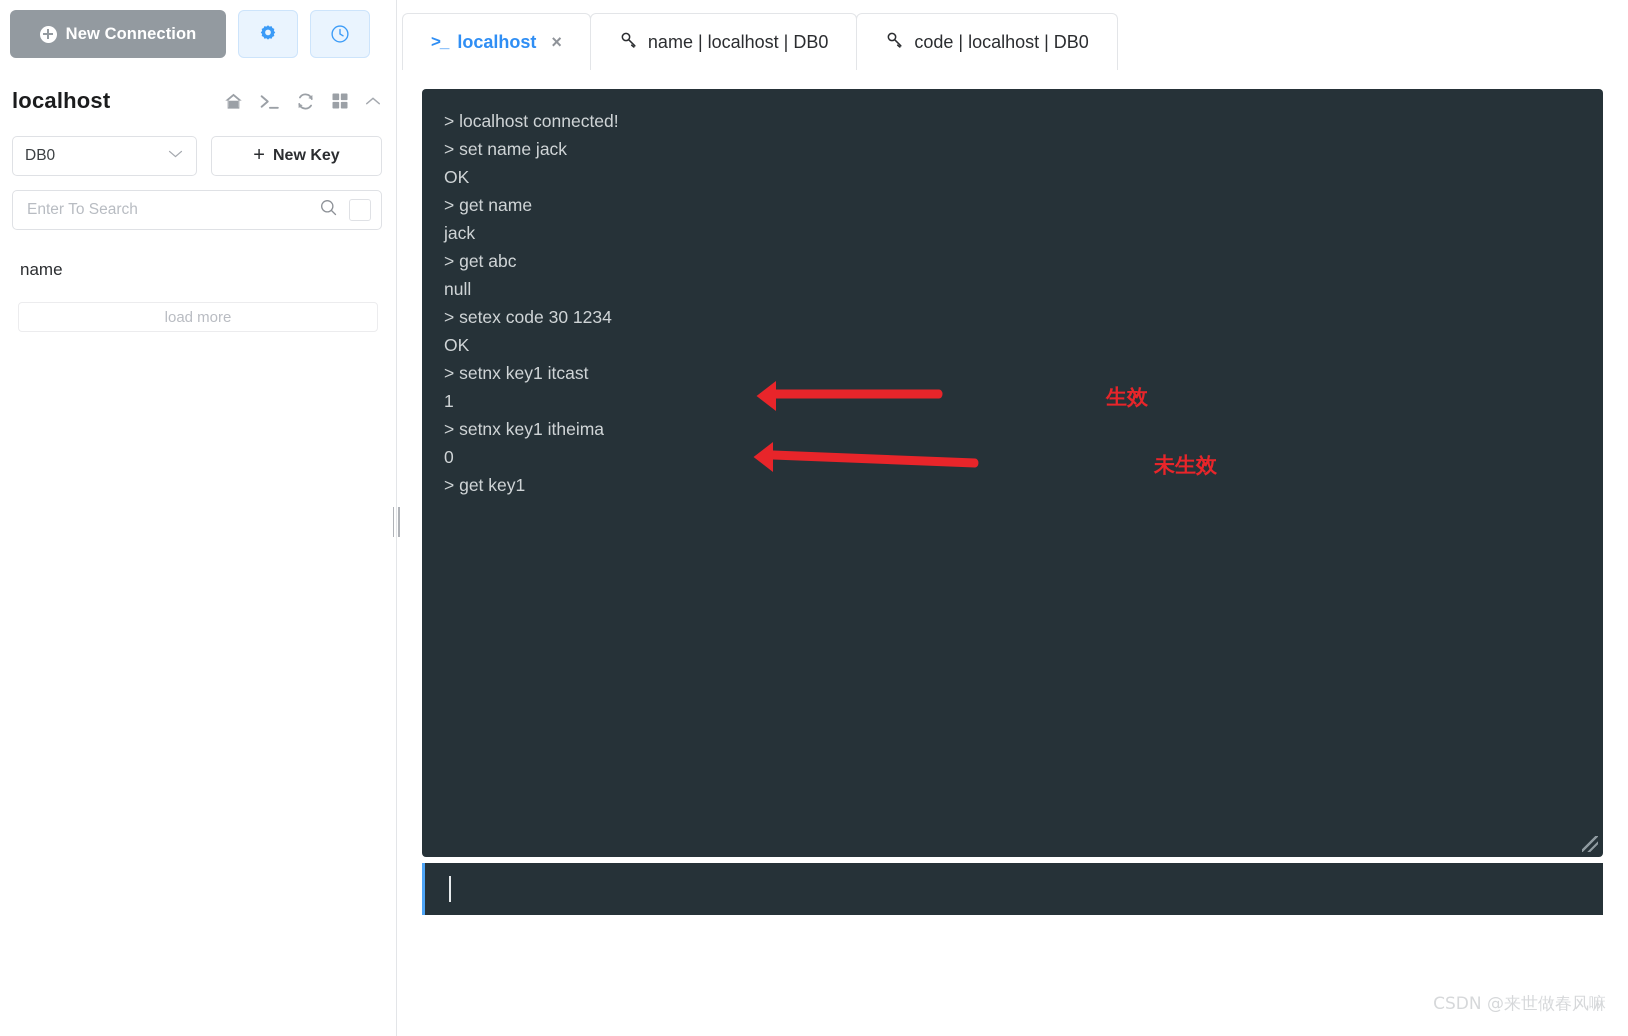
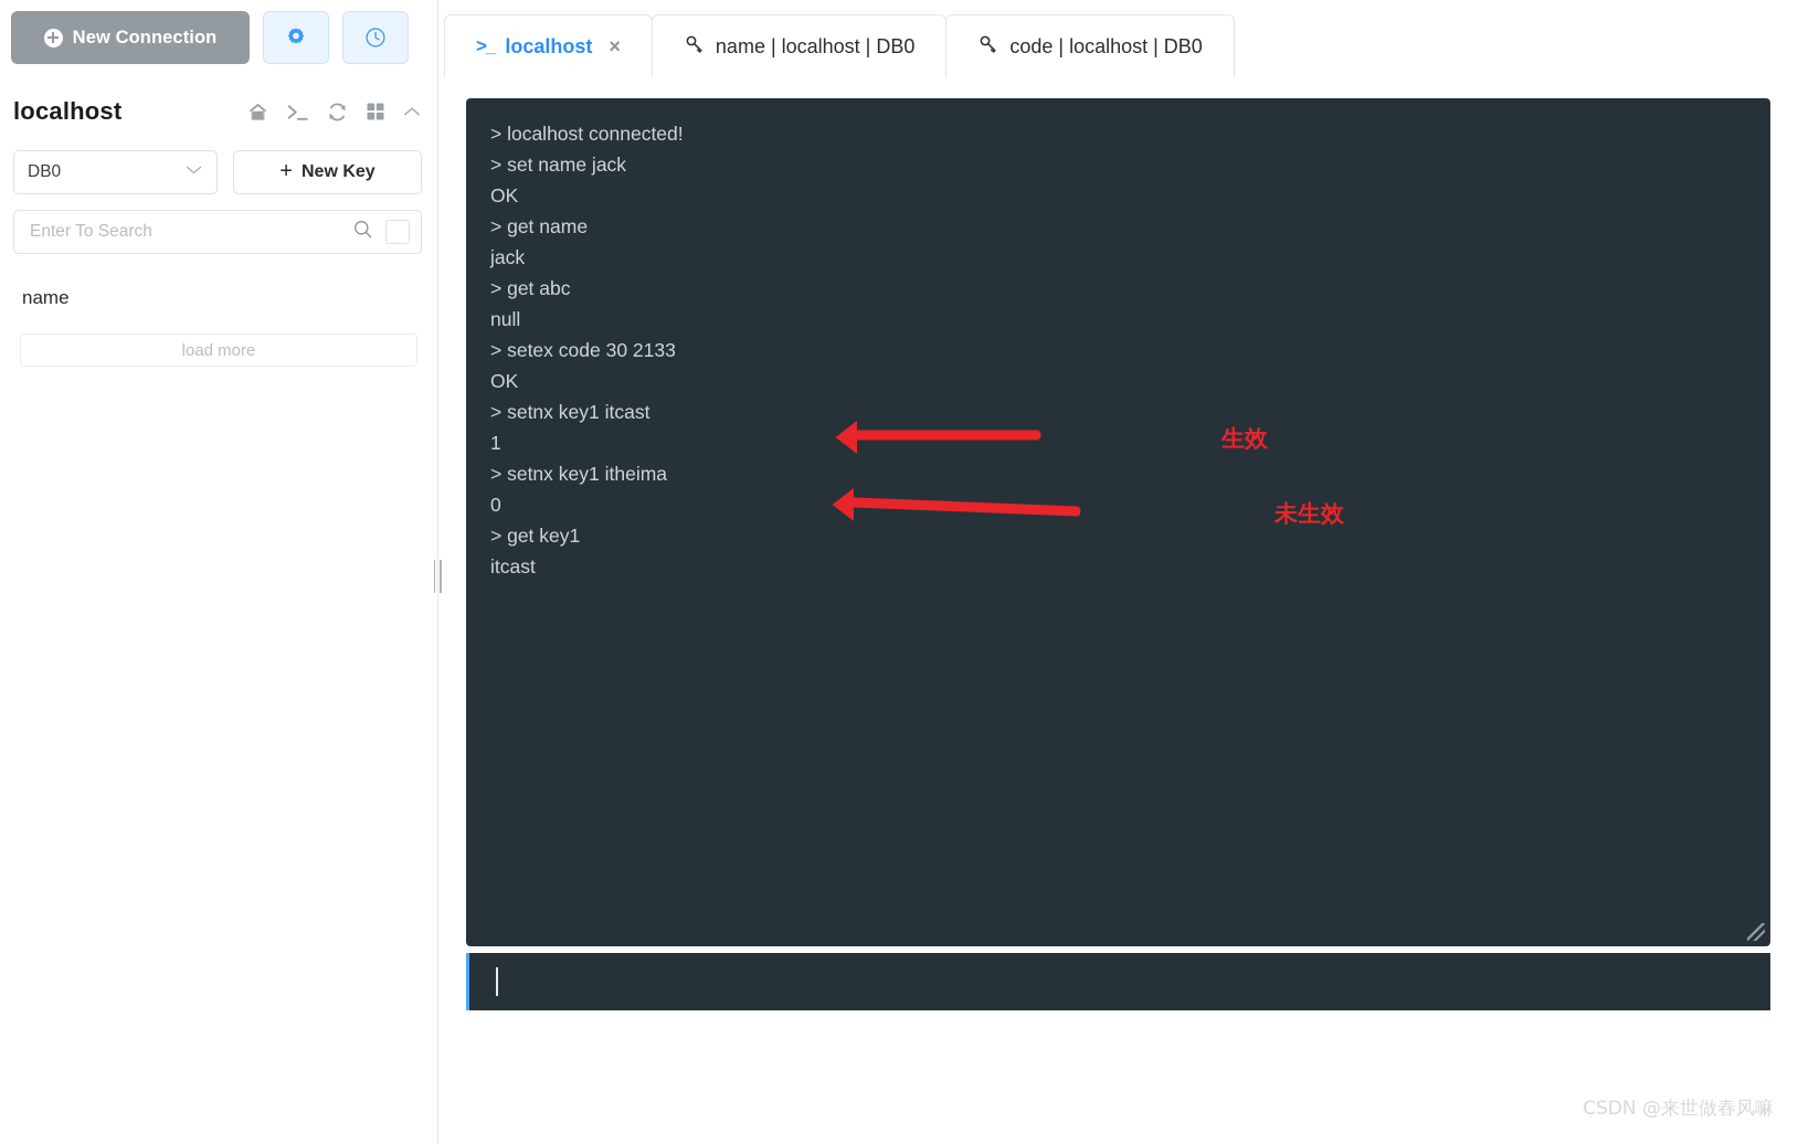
  New Connection
  localhost
  DB0
  +
  New Key
  Enter To Search
  name
  load more
  >_
  localhost
  ×
  name | localhost | DB0
  code | localhost | DB0
  > localhost connected!
  > set name jack
  OK
  > get name
  jack
  > get abc
  null
- > setex code 30 1234
+ > setex code 30 2133
  OK
  > setnx key1 itcast
  1
  > setnx key1 itheima
  0
  > get key1
+ itcast
  生效
  未生效
  CSDN @来世做春风嘛
